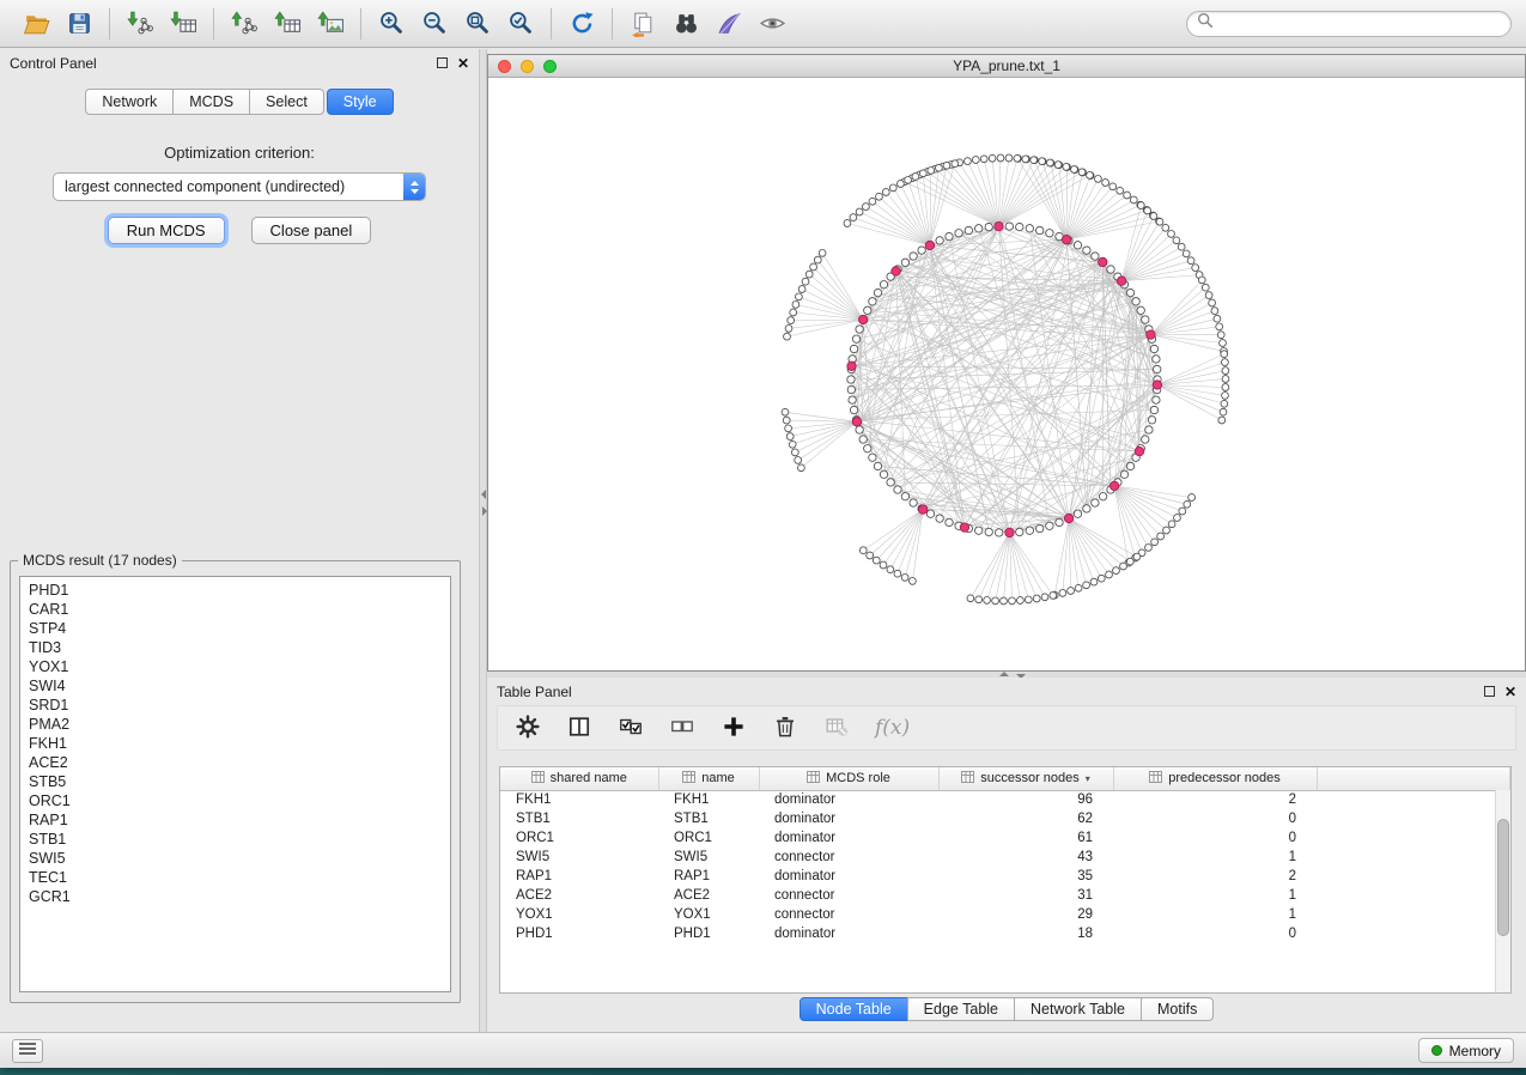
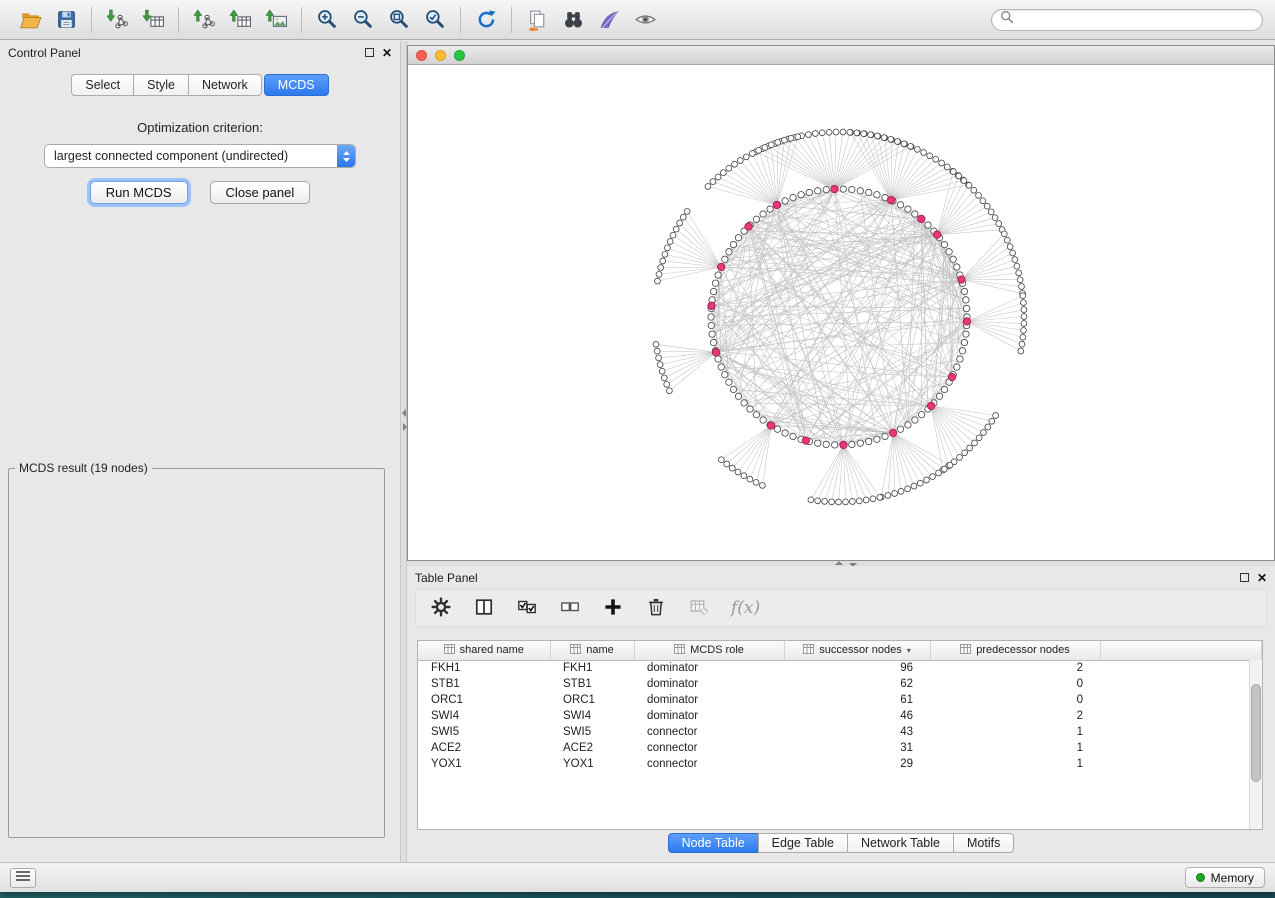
  Control Panel
  ✕
- Network
+ Select
- MCDS
+ Style
- Select
+ Network
- Style
+ MCDS
  Optimization criterion:
  largest connected component (undirected)
  Run MCDS
  Close panel
- MCDS result (17 nodes)
+ MCDS result (19 nodes)
- PHD1
- CAR1
- STP4
- TID3
- YOX1
- SWI4
- SRD1
- PMA2
- FKH1
- ACE2
- STB5
- ORC1
- RAP1
- STB1
- SWI5
- TEC1
- GCR1
- YPA_prune.txt_1
  Table Panel
  ✕
  f(x)
  shared name	name	MCDS role	successor nodes ▾	predecessor nodes
  FKH1	FKH1	dominator	96	2
  STB1	STB1	dominator	62	0
  ORC1	ORC1	dominator	61	0
+ SWI4	SWI4	dominator	46	2
  SWI5	SWI5	connector	43	1
- RAP1	RAP1	dominator	35	2
  ACE2	ACE2	connector	31	1
  YOX1	YOX1	connector	29	1
- PHD1	PHD1	dominator	18	0
  Node Table
  Edge Table
  Network Table
  Motifs
  Memory
